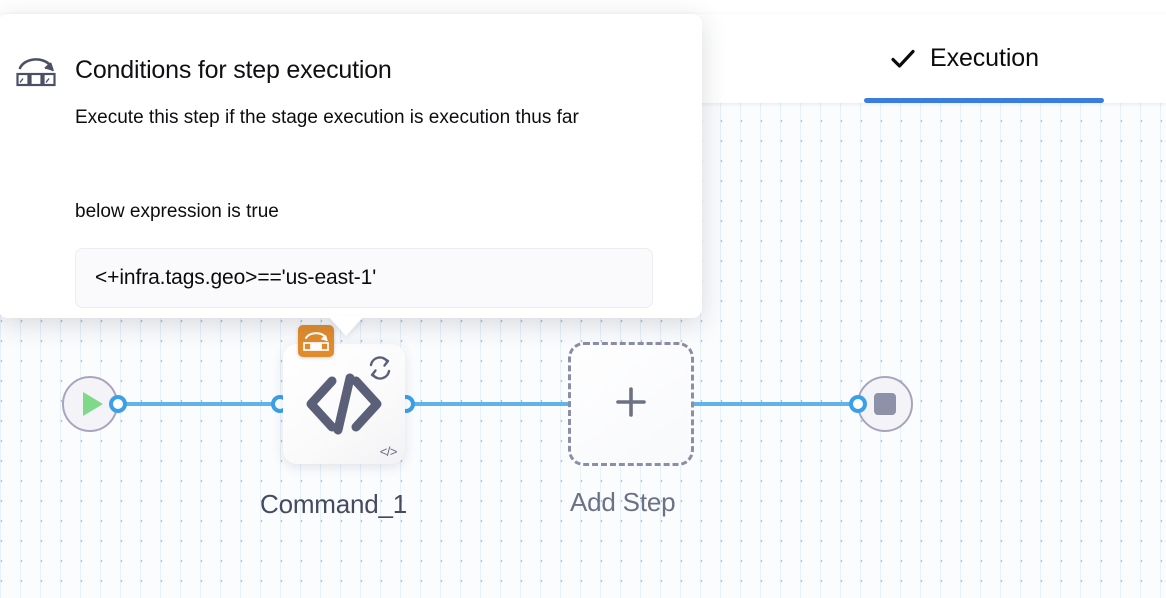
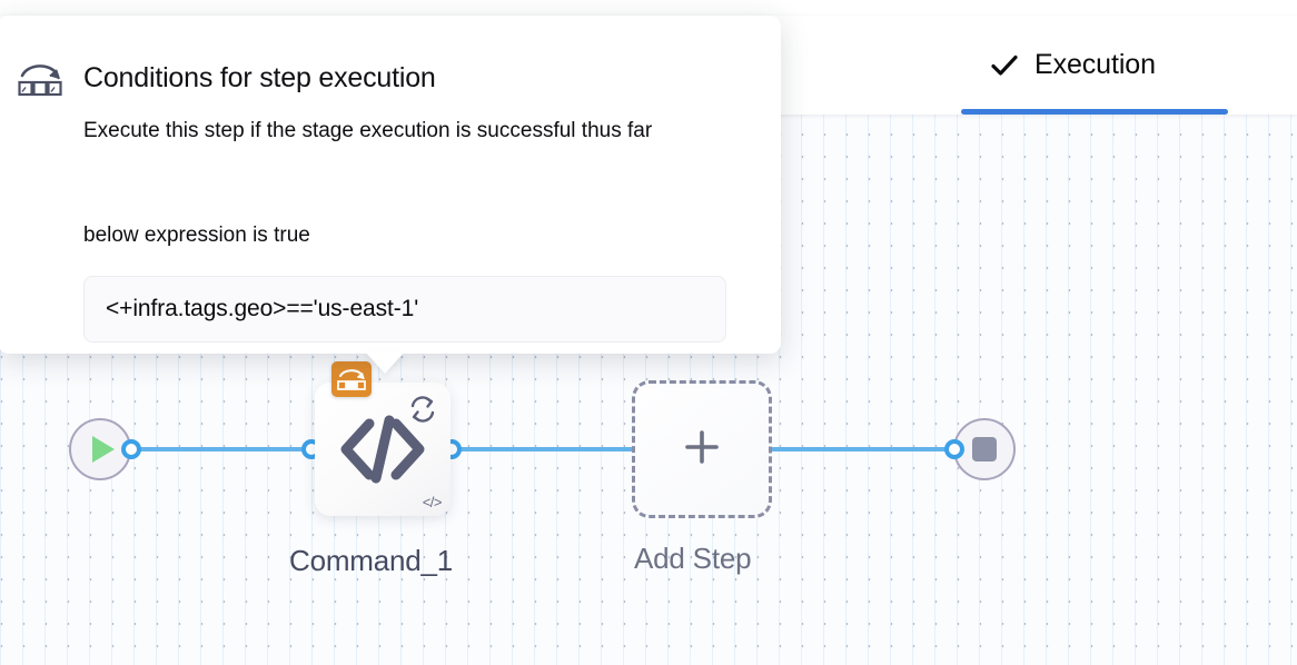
  Execution
  </>
  Command_1
  Add Step
  Conditions for step execution
- Execute this step if the stage execution is execution thus far
+ Execute this step if the stage execution is successful thus far
  below expression is true
  <+infra.tags.geo>=='us-east-1'
